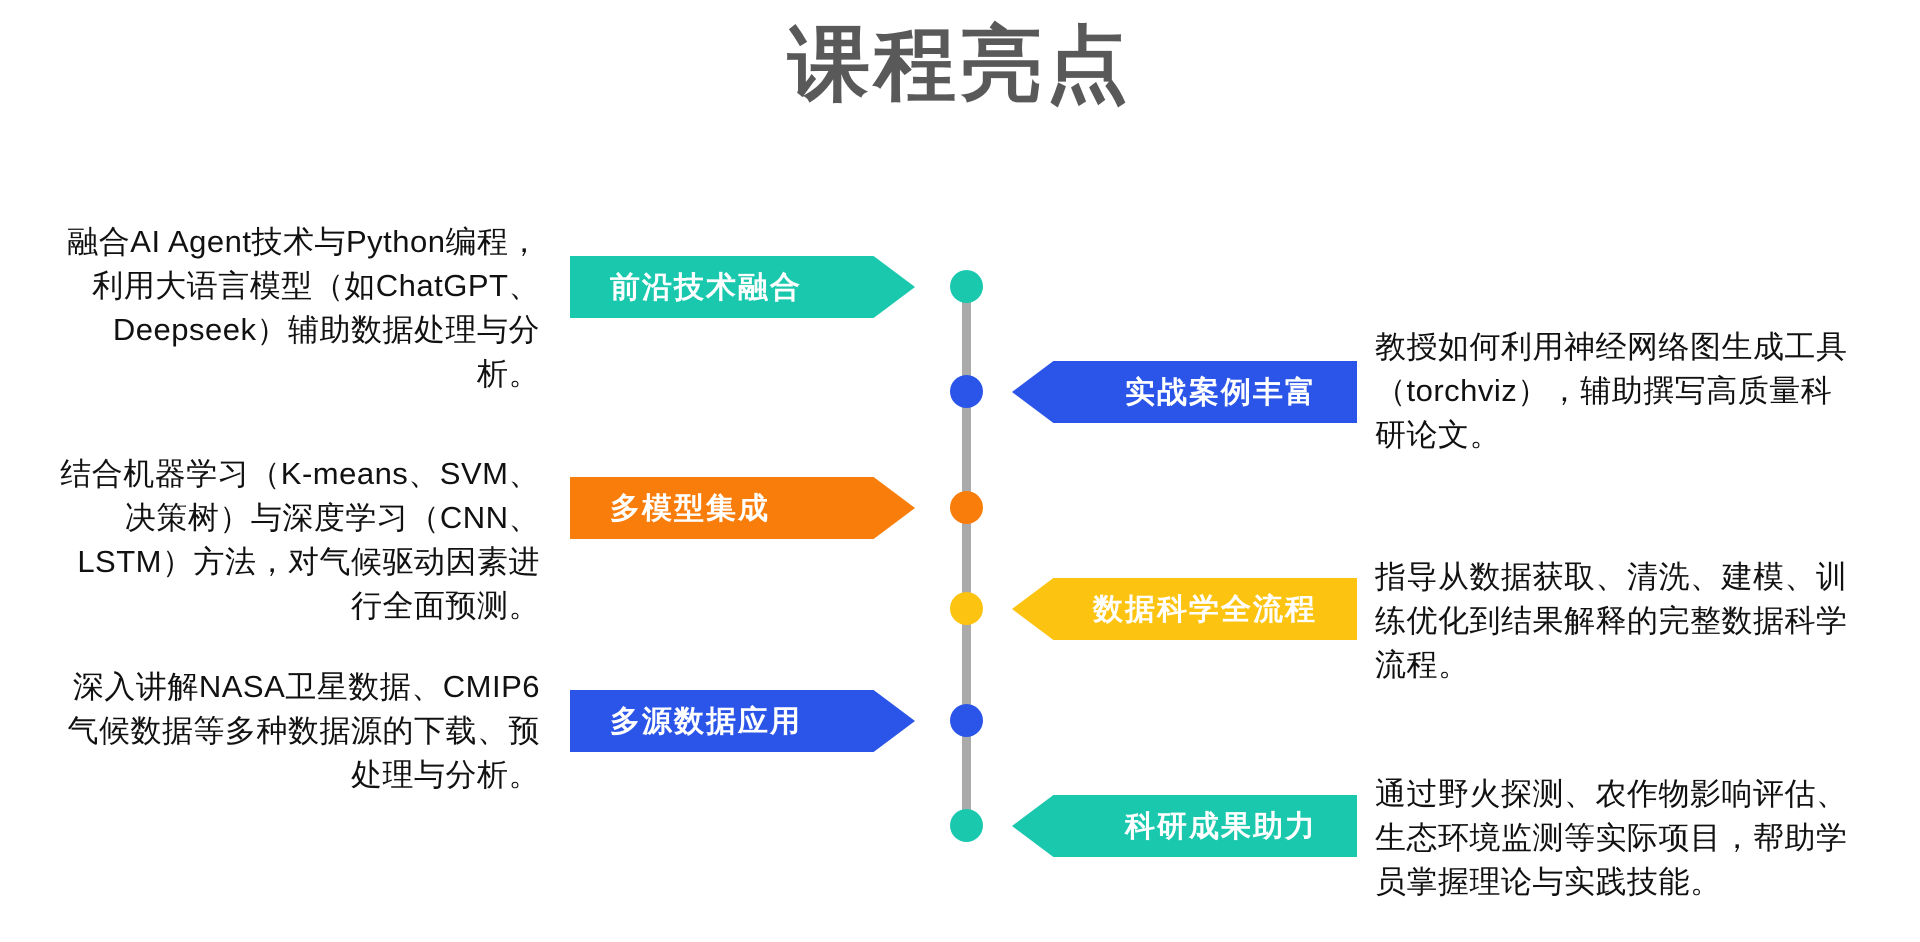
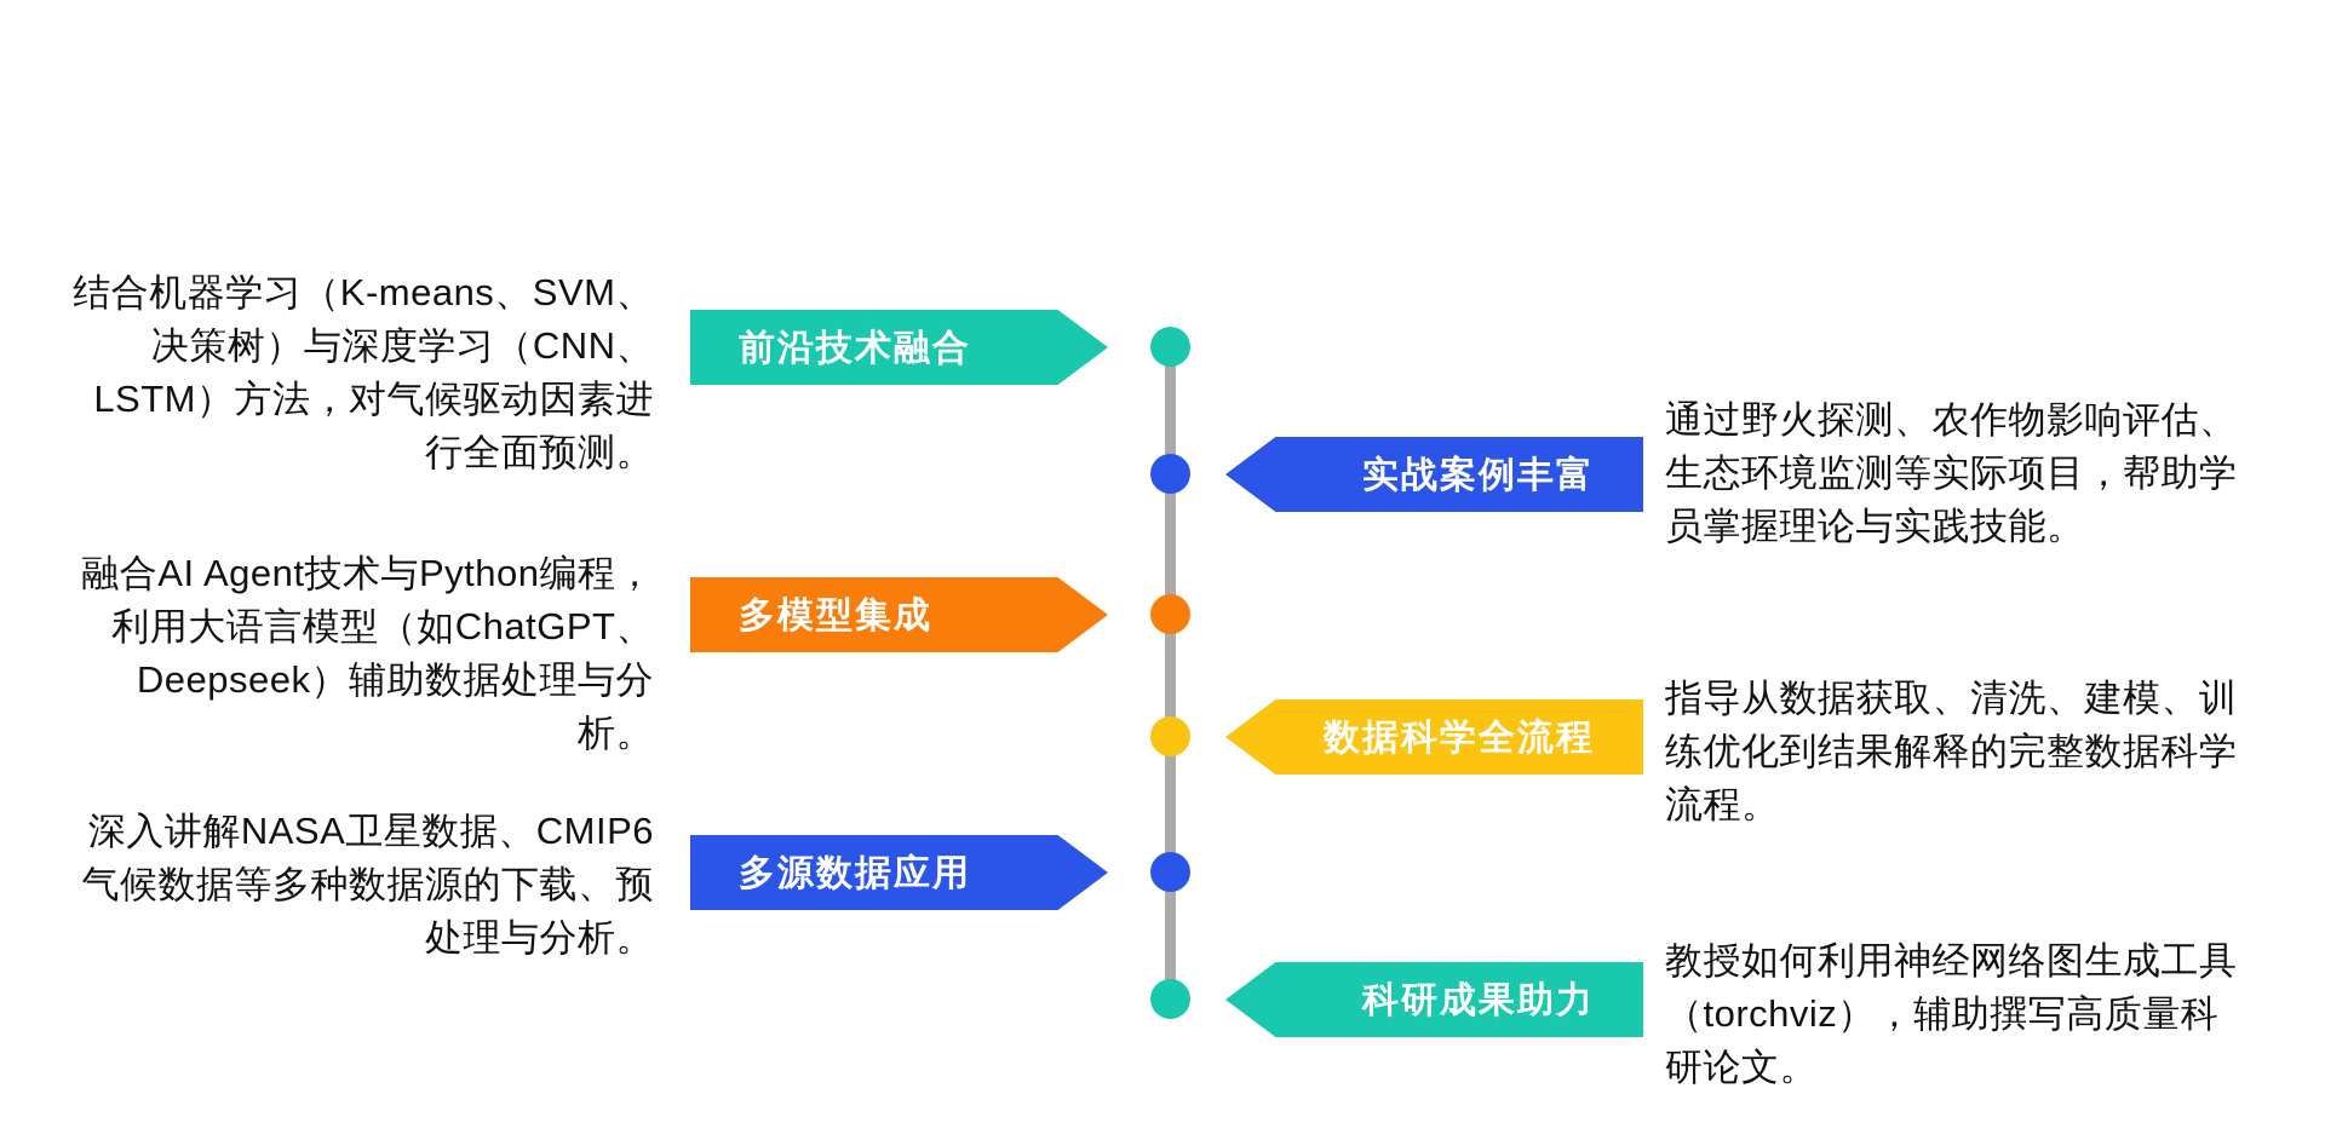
- 课程亮点
- 融合AI Agent技术与Python编程，利用大语言模型（如ChatGPT、Deepseek）辅助数据处理与分析。
+ 结合机器学习（K-means、SVM、决策树）与深度学习（CNN、LSTM）方法，对气候驱动因素进行全面预测。
  前沿技术融合
  实战案例丰富
- 教授如何利用神经网络图生成工具（torchviz），辅助撰写高质量科研论文。
+ 通过野火探测、农作物影响评估、生态环境监测等实际项目，帮助学员掌握理论与实践技能。
- 结合机器学习（K-means、SVM、决策树）与深度学习（CNN、LSTM）方法，对气候驱动因素进行全面预测。
+ 融合AI Agent技术与Python编程，利用大语言模型（如ChatGPT、Deepseek）辅助数据处理与分析。
  多模型集成
  数据科学全流程
  指导从数据获取、清洗、建模、训练优化到结果解释的完整数据科学流程。
  深入讲解NASA卫星数据、CMIP6气候数据等多种数据源的下载、预处理与分析。
  多源数据应用
  科研成果助力
- 通过野火探测、农作物影响评估、生态环境监测等实际项目，帮助学员掌握理论与实践技能。
+ 教授如何利用神经网络图生成工具（torchviz），辅助撰写高质量科研论文。
